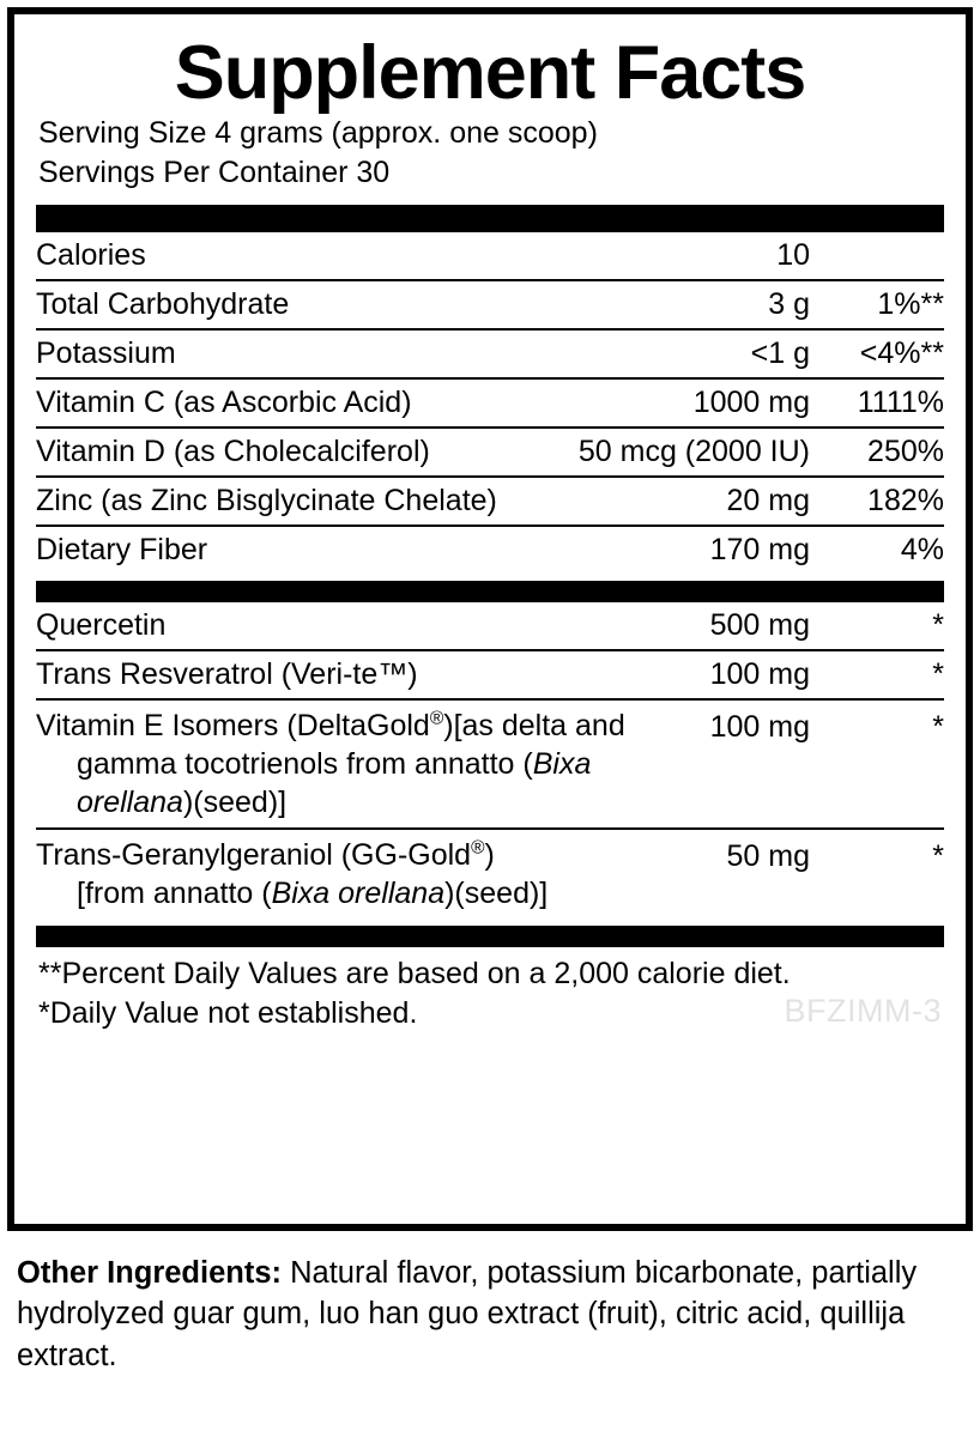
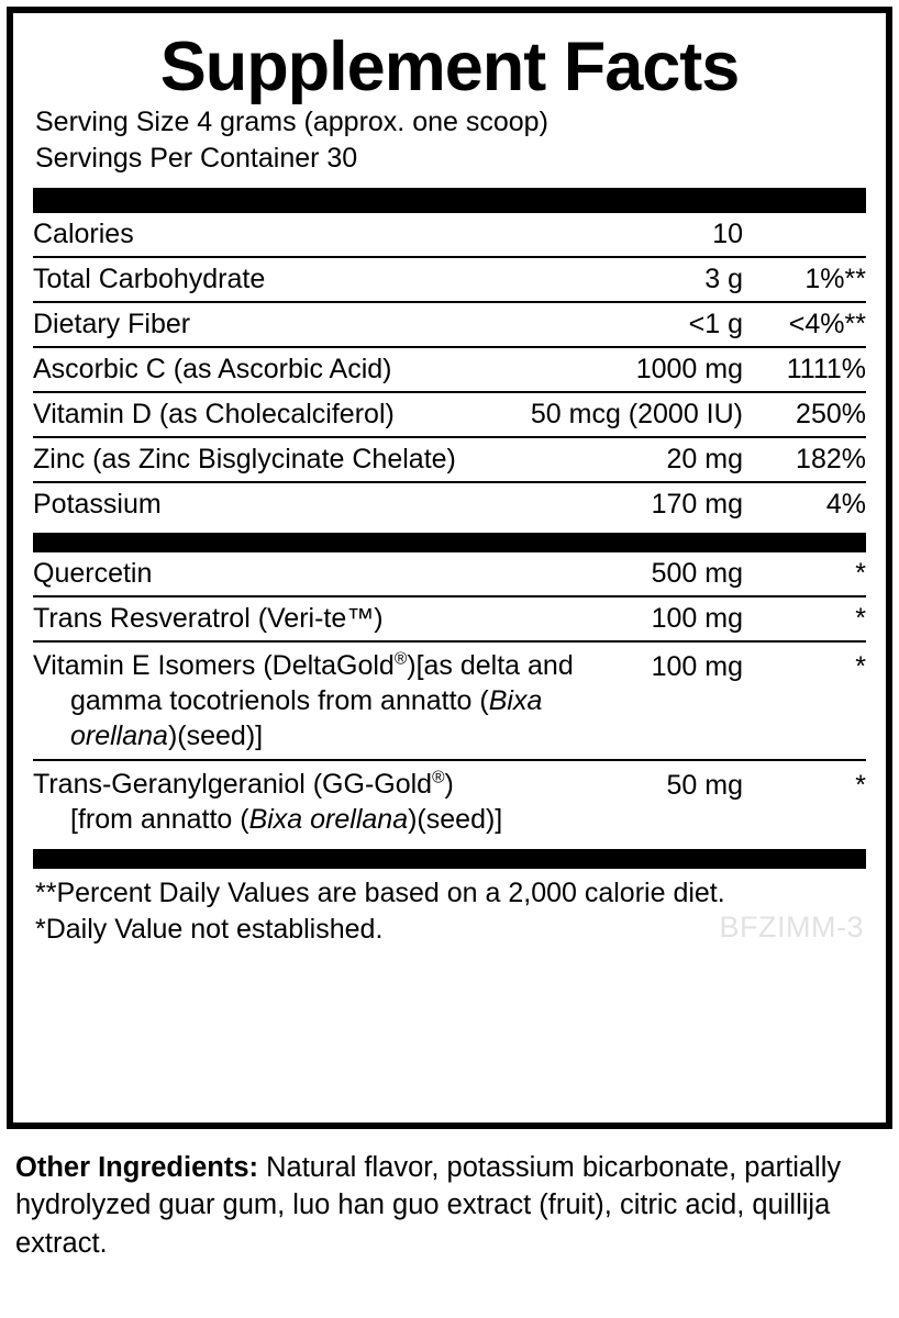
  Supplement Facts
  Serving Size 4 grams (approx. one scoop)
  Servings Per Container 30
  Calories	10
  Total Carbohydrate	3 g	1%**
- Potassium	<1 g	<4%**
+ Dietary Fiber	<1 g	<4%**
- Vitamin C (as Ascorbic Acid)	1000 mg	1111%
+ Ascorbic C (as Ascorbic Acid)	1000 mg	1111%
  Vitamin D (as Cholecalciferol)	50 mcg (2000 IU)	250%
  Zinc (as Zinc Bisglycinate Chelate)	20 mg	182%
- Dietary Fiber	170 mg	4%
+ Potassium	170 mg	4%
  Quercetin	500 mg	*
  Trans Resveratrol (Veri-te™)	100 mg	*
  Vitamin E Isomers (DeltaGold®)[as delta and gamma tocotrienols from annatto (Bixa orellana)(seed)]	100 mg	*
  Trans-Geranylgeraniol (GG-Gold®) [from annatto (Bixa orellana)(seed)]	50 mg	*
  **Percent Daily Values are based on a 2,000 calorie diet.
  *Daily Value not established.
  BFZIMM-3
  Other Ingredients: Natural flavor, potassium bicarbonate, partially hydrolyzed guar gum, luo han guo extract (fruit), citric acid, quillija extract.
